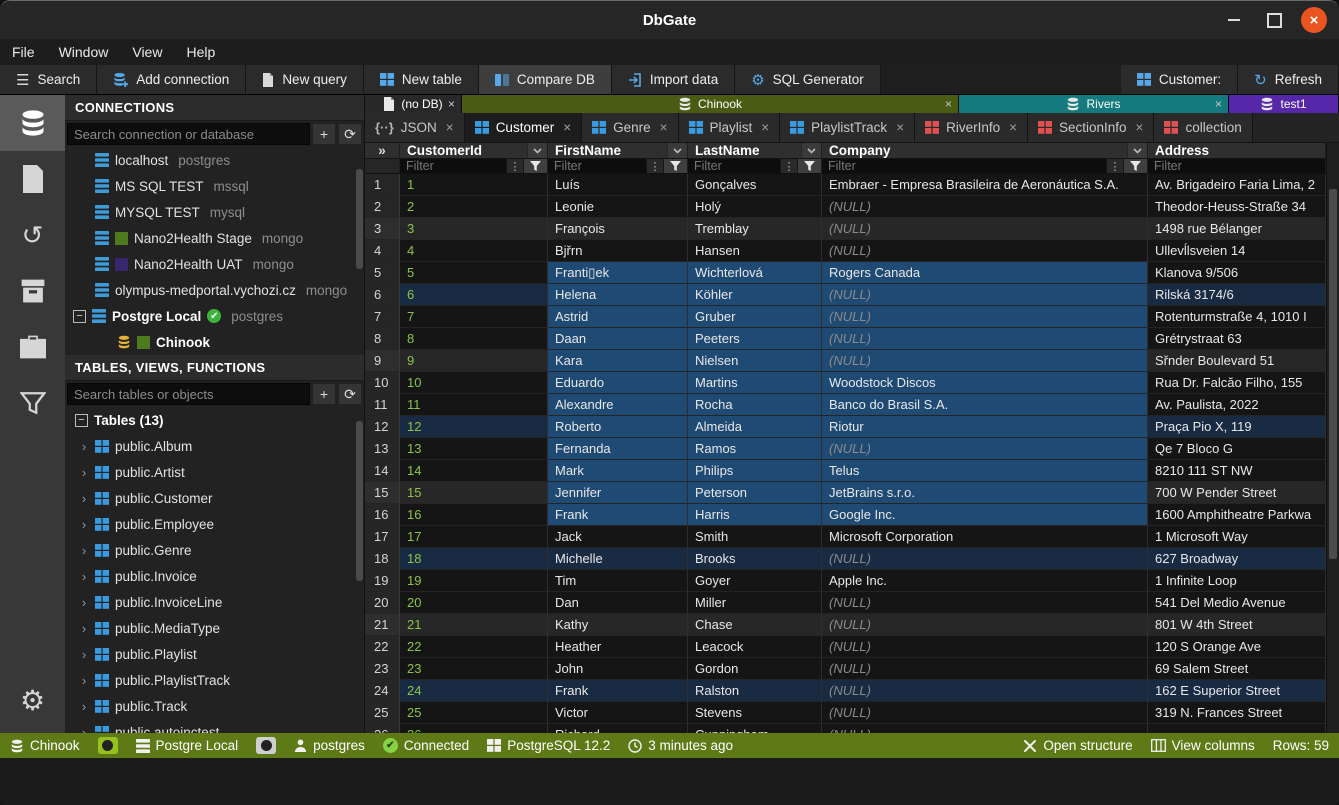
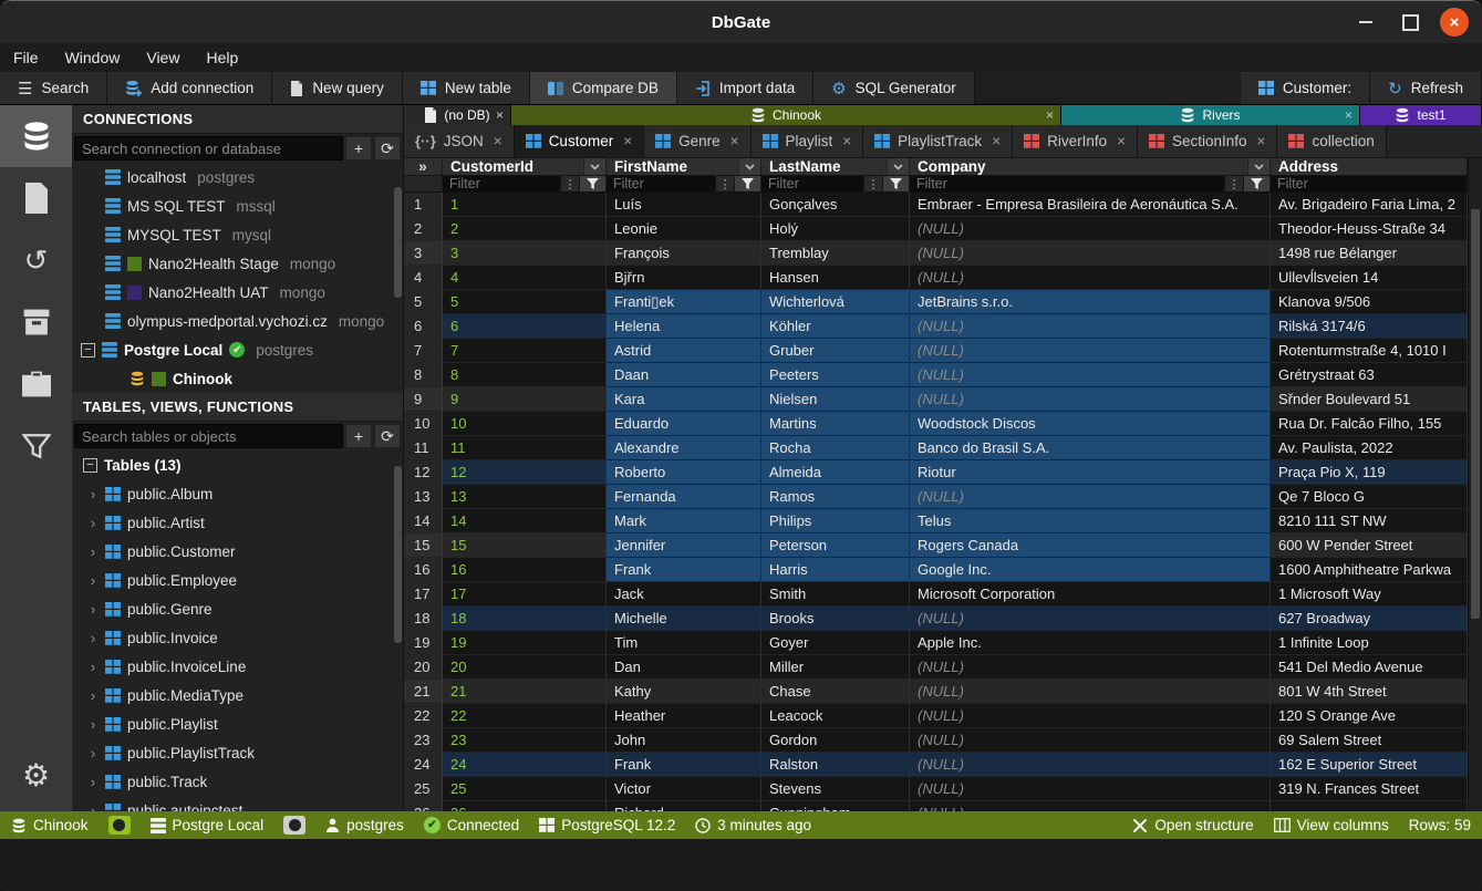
  DbGate
  ×
  File
  Window
  View
  Help
  ☰
  Search
  Add connection
  New query
  New table
  Compare DB
  Import data
  ⚙
  SQL Generator
  Customer:
  ↻
  Refresh
  ↺
  ⚙
  CONNECTIONS
  Search connection or database
  +
  ⟳
  localhost
  postgres
  MS SQL TEST
  mssql
  MYSQL TEST
  mysql
  Nano2Health Stage
  mongo
  Nano2Health UAT
  mongo
  olympus-medportal.vychozi.cz
  mongo
  −
  Postgre Local
  ✔
  postgres
  Chinook
  TABLES, VIEWS, FUNCTIONS
  Search tables or objects
  +
  ⟳
  −
  Tables (13)
  ›
  public.Album
  ›
  public.Artist
  ›
  public.Customer
  ›
  public.Employee
  ›
  public.Genre
  ›
  public.Invoice
  ›
  public.InvoiceLine
  ›
  public.MediaType
  ›
  public.Playlist
  ›
  public.PlaylistTrack
  ›
  public.Track
  ›
  public.autoinctest
  (no DB)
  ×
  Chinook
  ×
  Rivers
  ×
  test1
  {··}
  JSON
  ×
  Customer
  ×
  Genre
  ×
  Playlist
  ×
  PlaylistTrack
  ×
  RiverInfo
  ×
  SectionInfo
  ×
  collection
  »
  CustomerId
  FirstName
  LastName
  Company
  Address
  Filter
  ⋮
  Filter
  ⋮
  Filter
  ⋮
  Filter
  ⋮
  Filter
  1
  1
  Luís
  Gonçalves
  Embraer - Empresa Brasileira de Aeronáutica S.A.
  Av. Brigadeiro Faria Lima, 2
  2
  2
  Leonie
  Holý
  (NULL)
  Theodor-Heuss-Straße 34
  3
  3
  François
  Tremblay
  (NULL)
  1498 rue Bélanger
  4
  4
  Bjřrn
  Hansen
  (NULL)
  Ullevĺlsveien 14
  5
  5
  Franti▯ek
  Wichterlová
- Rogers Canada
+ JetBrains s.r.o.
  Klanova 9/506
  6
  6
  Helena
  Köhler
  (NULL)
  Rilská 3174/6
  7
  7
  Astrid
  Gruber
  (NULL)
  Rotenturmstraße 4, 1010 I
  8
  8
  Daan
  Peeters
  (NULL)
  Grétrystraat 63
  9
  9
  Kara
  Nielsen
  (NULL)
  Sřnder Boulevard 51
  10
  10
  Eduardo
  Martins
  Woodstock Discos
  Rua Dr. Falcăo Filho, 155
  11
  11
  Alexandre
  Rocha
  Banco do Brasil S.A.
  Av. Paulista, 2022
  12
  12
  Roberto
  Almeida
  Riotur
  Praça Pio X, 119
  13
  13
  Fernanda
  Ramos
  (NULL)
  Qe 7 Bloco G
  14
  14
  Mark
  Philips
  Telus
  8210 111 ST NW
  15
  15
  Jennifer
  Peterson
- JetBrains s.r.o.
+ Rogers Canada
- 700 W Pender Street
+ 600 W Pender Street
  16
  16
  Frank
  Harris
  Google Inc.
  1600 Amphitheatre Parkwa
  17
  17
  Jack
  Smith
  Microsoft Corporation
  1 Microsoft Way
  18
  18
  Michelle
  Brooks
  (NULL)
  627 Broadway
  19
  19
  Tim
  Goyer
  Apple Inc.
  1 Infinite Loop
  20
  20
  Dan
  Miller
  (NULL)
  541 Del Medio Avenue
  21
  21
  Kathy
  Chase
  (NULL)
  801 W 4th Street
  22
  22
  Heather
  Leacock
  (NULL)
  120 S Orange Ave
  23
  23
  John
  Gordon
  (NULL)
  69 Salem Street
  24
  24
  Frank
  Ralston
  (NULL)
  162 E Superior Street
  25
  25
  Victor
  Stevens
  (NULL)
  319 N. Frances Street
  Chinook
  Postgre Local
  postgres
  ✔
  Connected
  PostgreSQL 12.2
  3 minutes ago
  Open structure
  View columns
  Rows: 59
